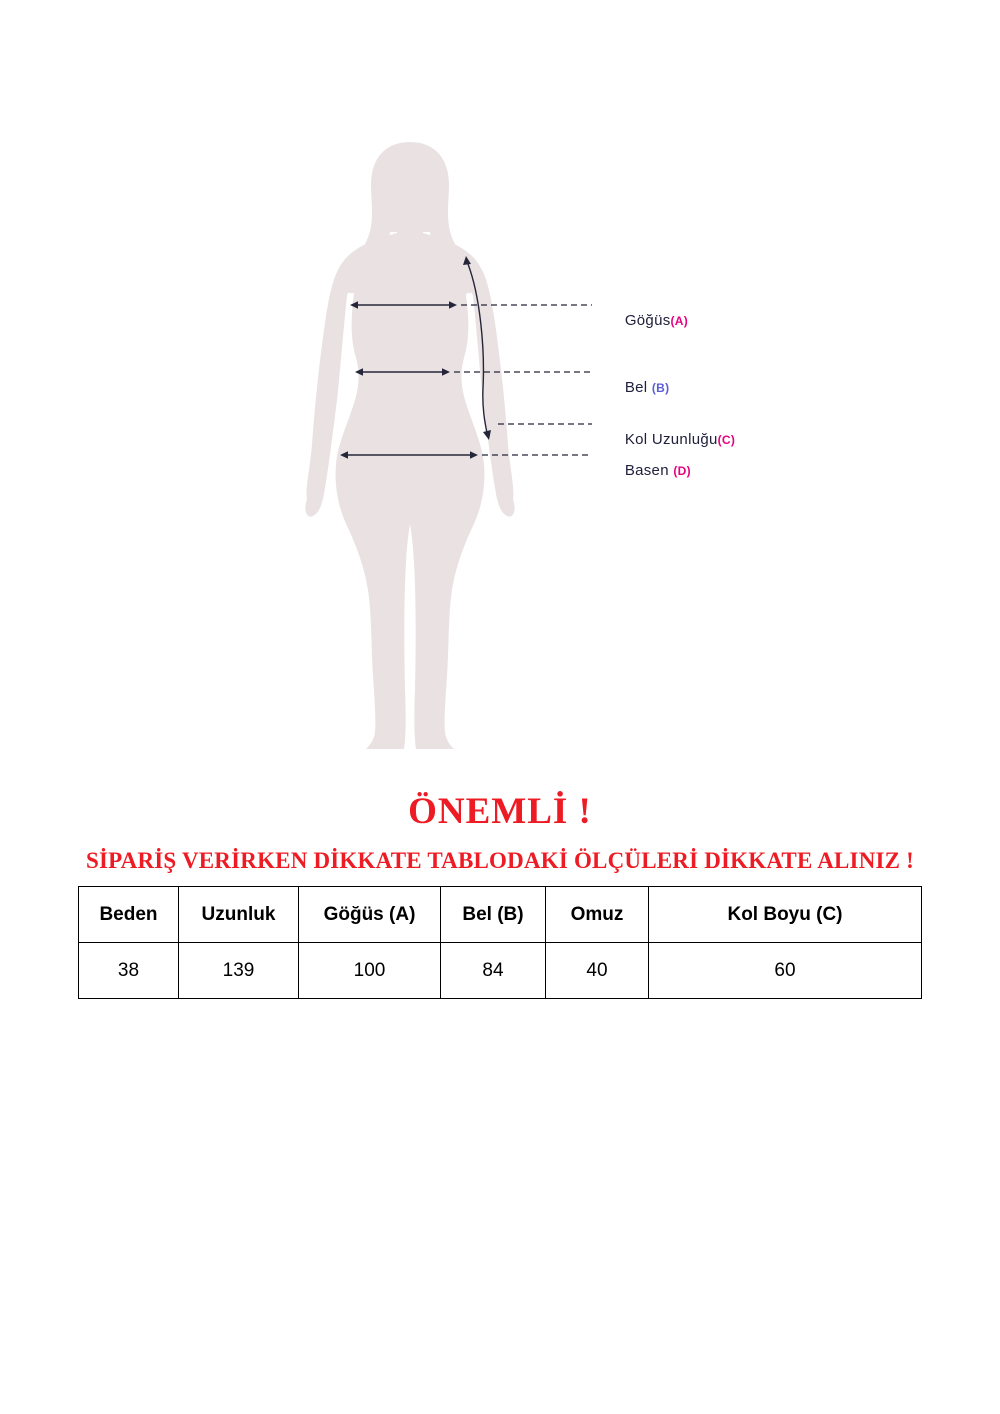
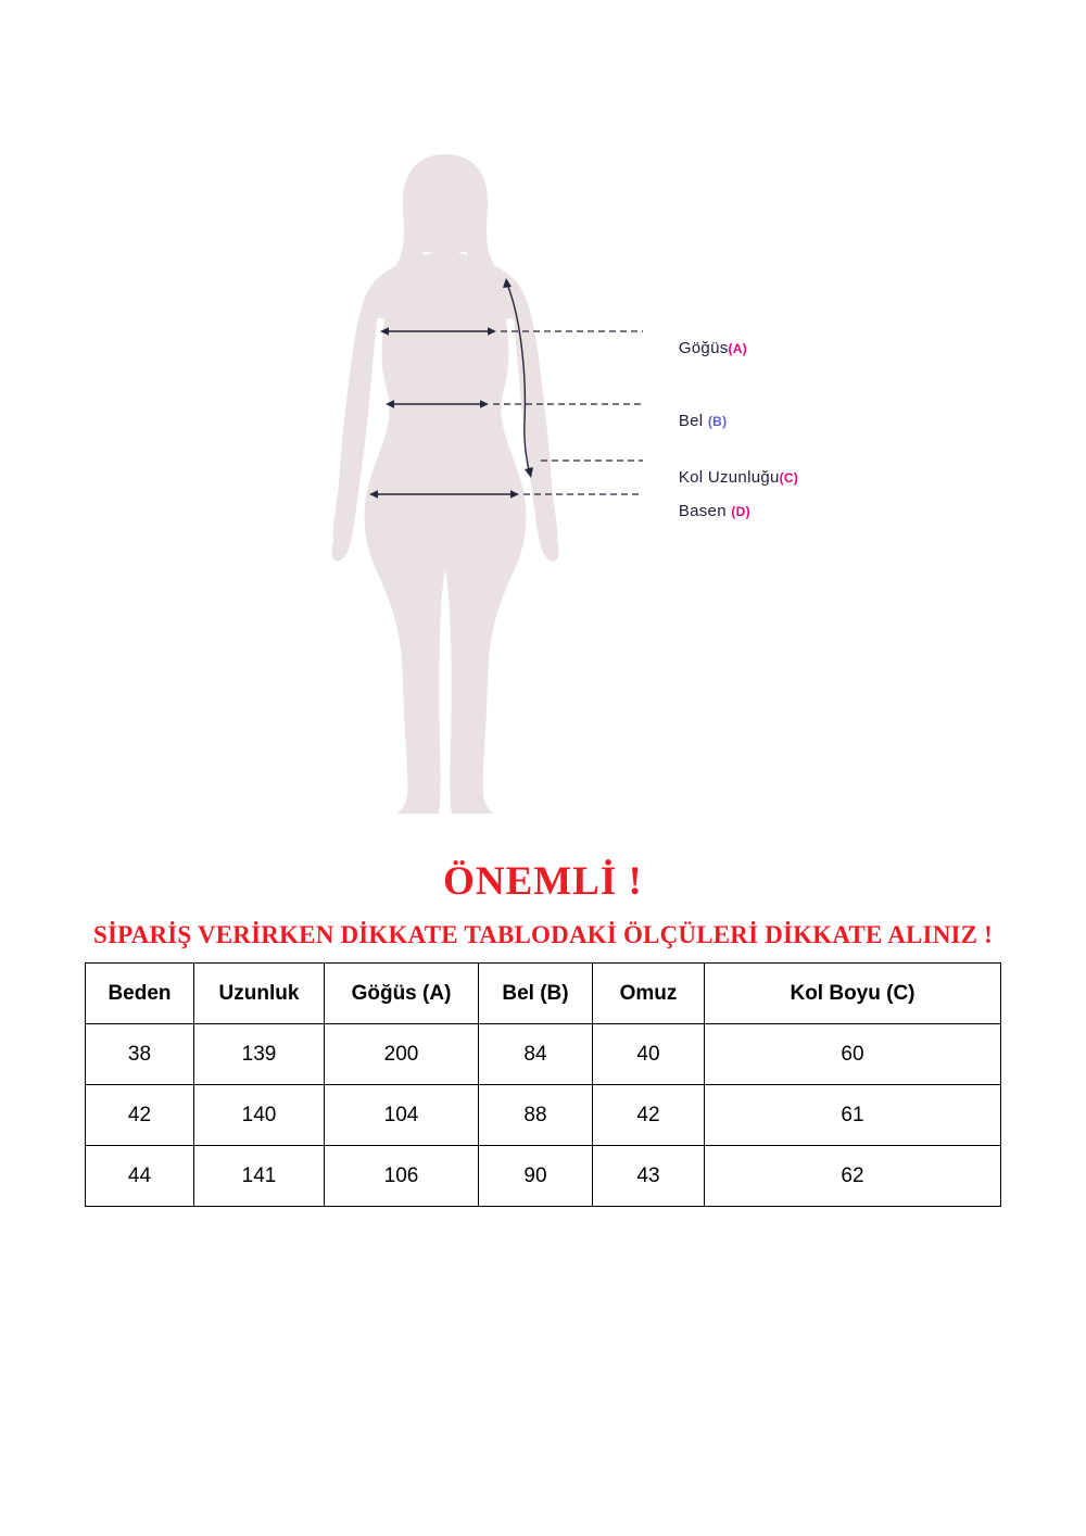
  Göğüs(A)
  Bel (B)
  Kol Uzunluğu(C)
  Basen (D)
  ÖNEMLİ !
  SİPARİŞ VERİRKEN DİKKATE TABLODAKİ ÖLÇÜLERİ DİKKATE ALINIZ !
  Beden	Uzunluk	Göğüs (A)	Bel (B)	Omuz	Kol Boyu (C)
- 38	139	100	84	40	60
+ 38	139	200	84	40	60
+ 42	140	104	88	42	61
+ 44	141	106	90	43	62
